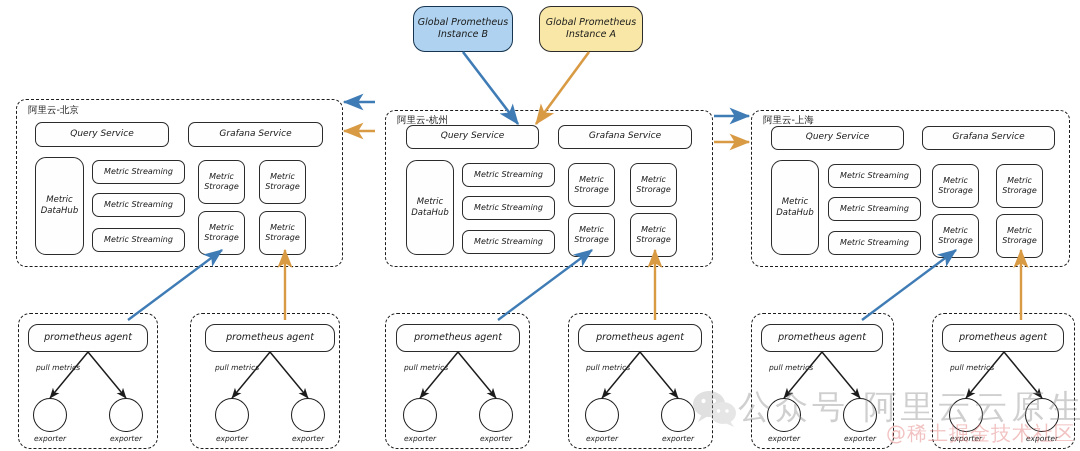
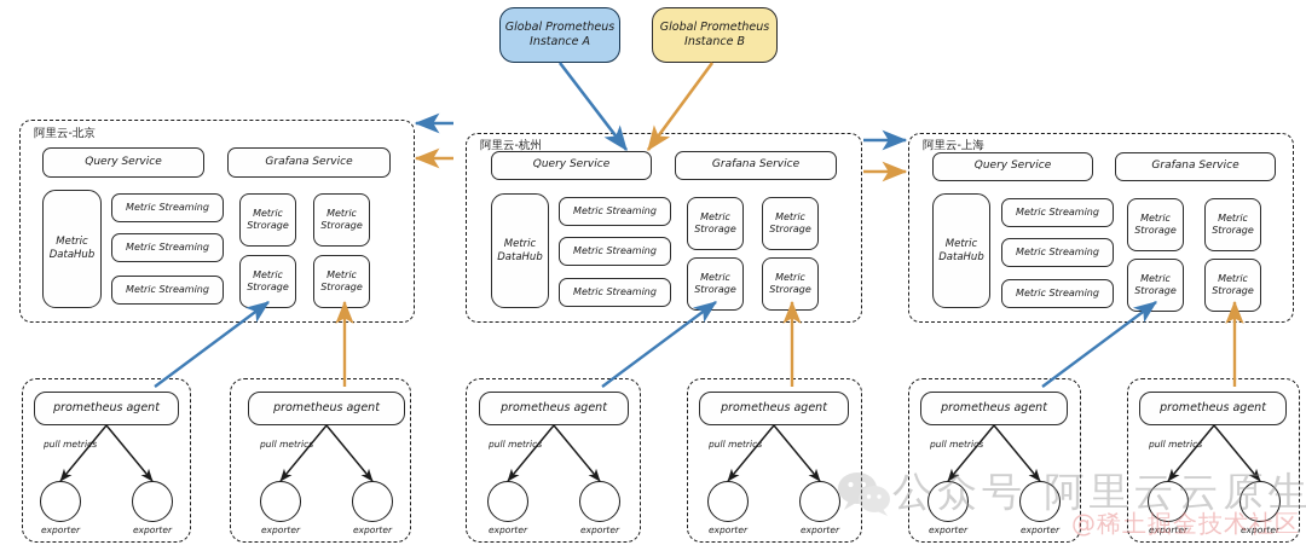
  Global Prometheus
- Instance B
+ Instance A
  Global Prometheus
- Instance A
+ Instance B
  阿里云-北京
  Query Service
  Grafana Service
  Metric
  DataHub
  Metric Streaming
  Metric Streaming
  Metric Streaming
  Metric
  Strorage
  Metric
  Strorage
  Metric
  Strorage
  Metric
  Strorage
  阿里云-杭州
  Query Service
  Grafana Service
  Metric
  DataHub
  Metric Streaming
  Metric Streaming
  Metric Streaming
  Metric
  Strorage
  Metric
  Strorage
  Metric
  Strorage
  Metric
  Strorage
  阿里云-上海
  Query Service
  Grafana Service
  Metric
  DataHub
  Metric Streaming
  Metric Streaming
  Metric Streaming
  Metric
  Strorage
  Metric
  Strorage
  Metric
  Strorage
  Metric
  Strorage
  prometheus agent
  pull metrics
  exporter
  exporter
  prometheus agent
  pull metric
  exporter
  exporter
  prometheus agent
  pull metric
  exporter
  exporter
  prometheus agent
  pull metric
  exporter
  exporter
  prometheus agent
  pull metrics
  exporter
  exporter
  prometheus agent
  pull metric
  exporter
  exporter
  公众号 阿里云云原生
  @稀土掘金技术社区
